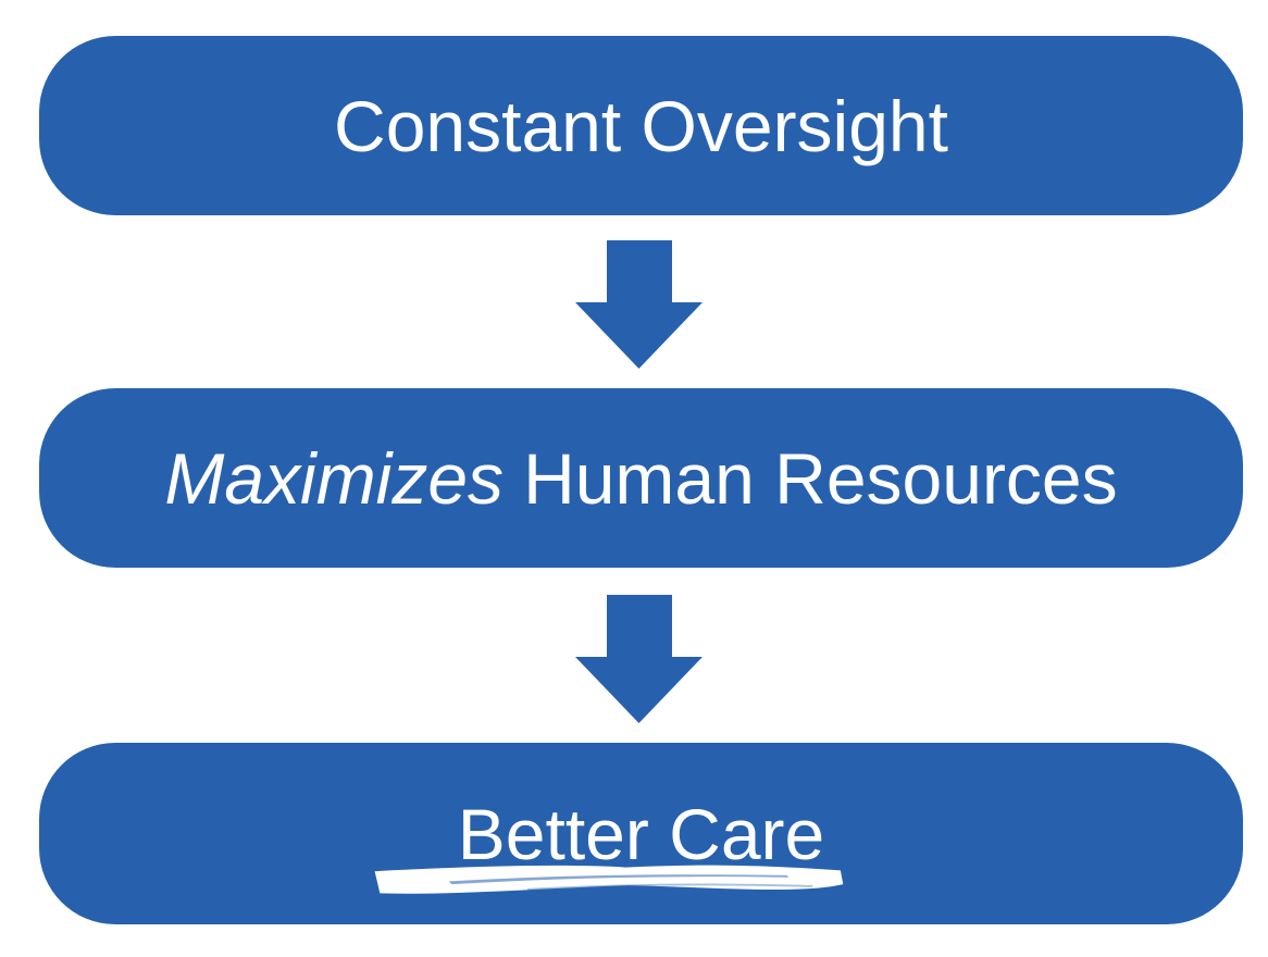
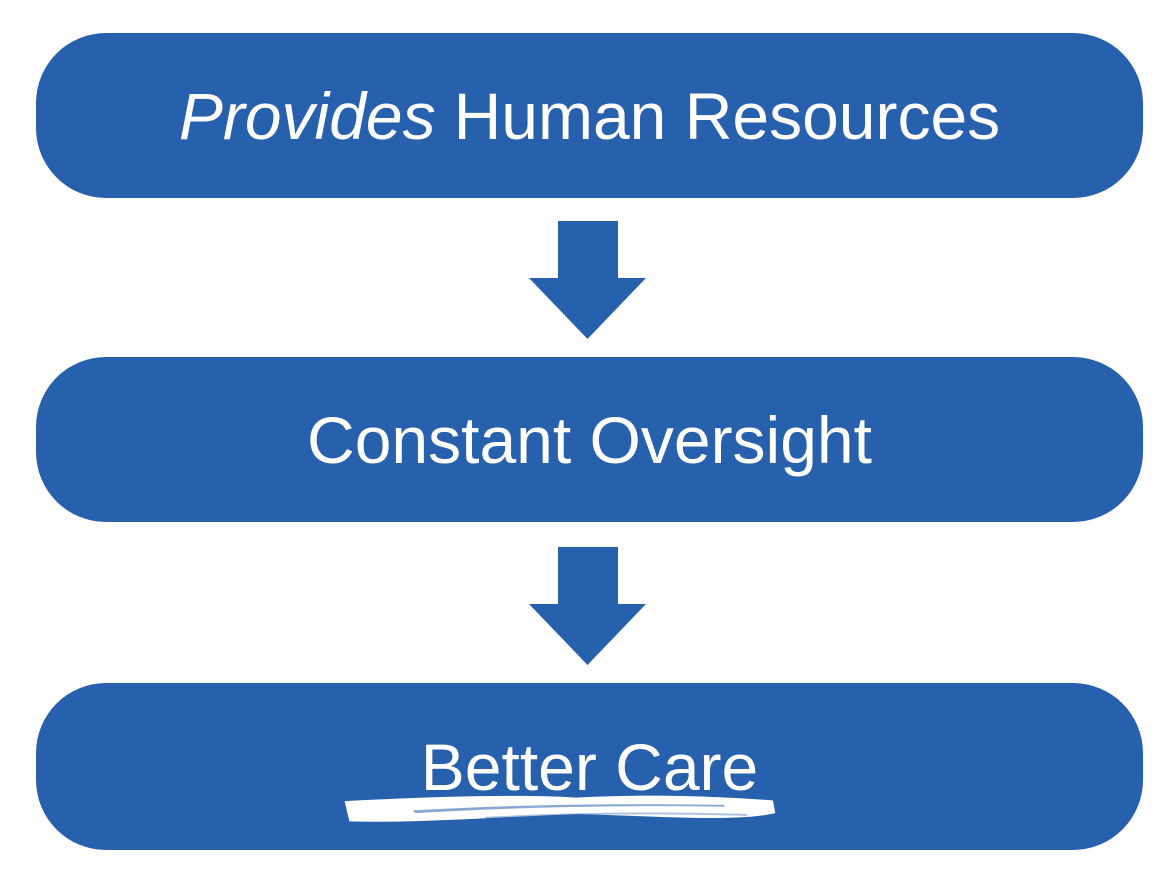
+ Provides
- Constant Oversight
+ Human Resources
- Maximizes
- Human Resources
+ Constant Oversight
  Better Care
